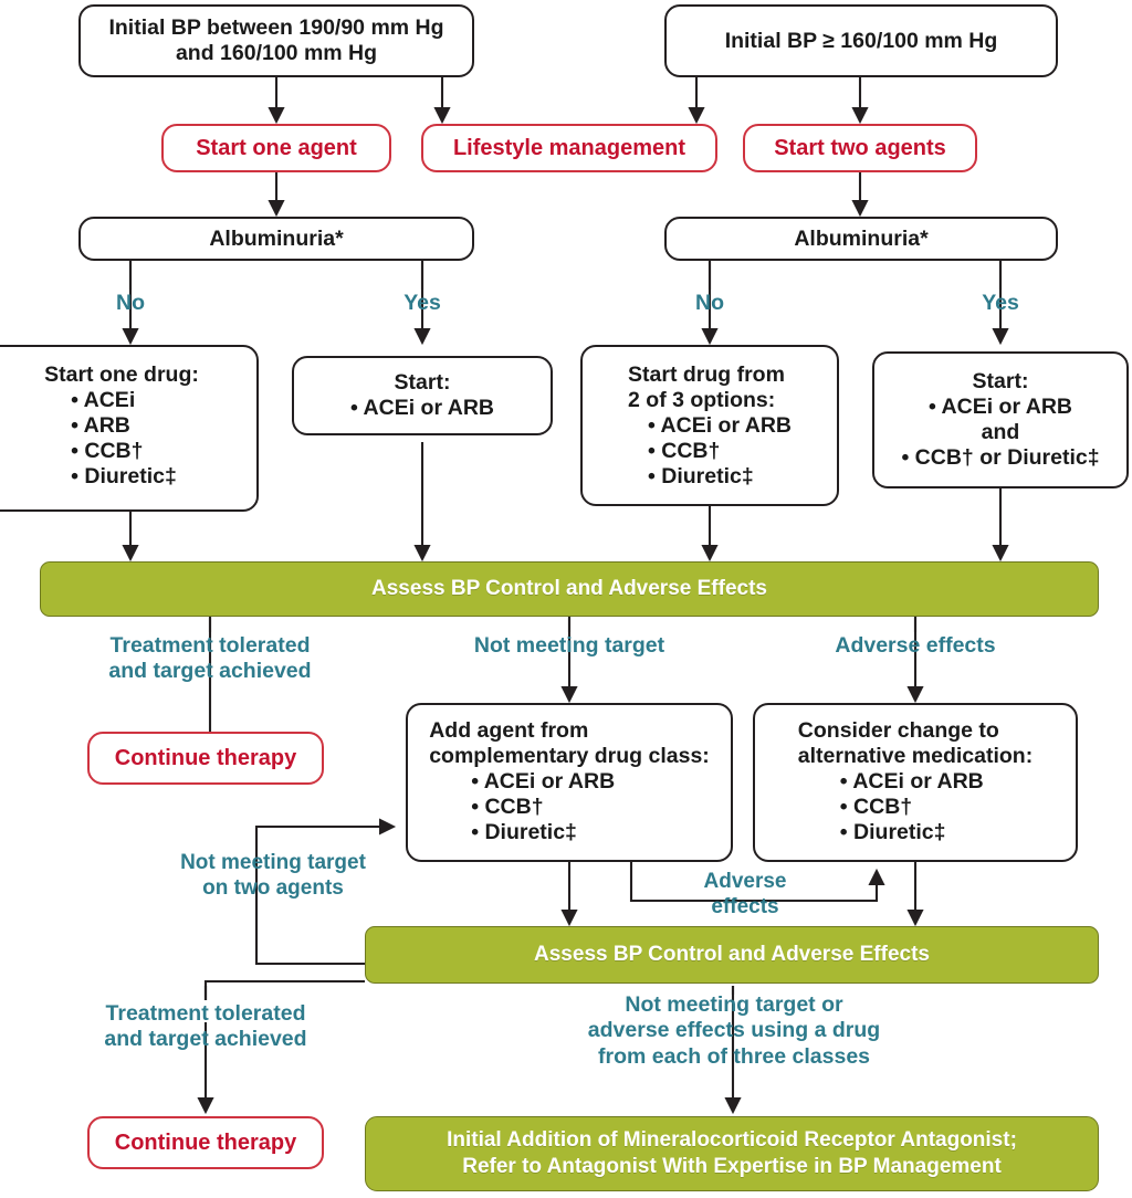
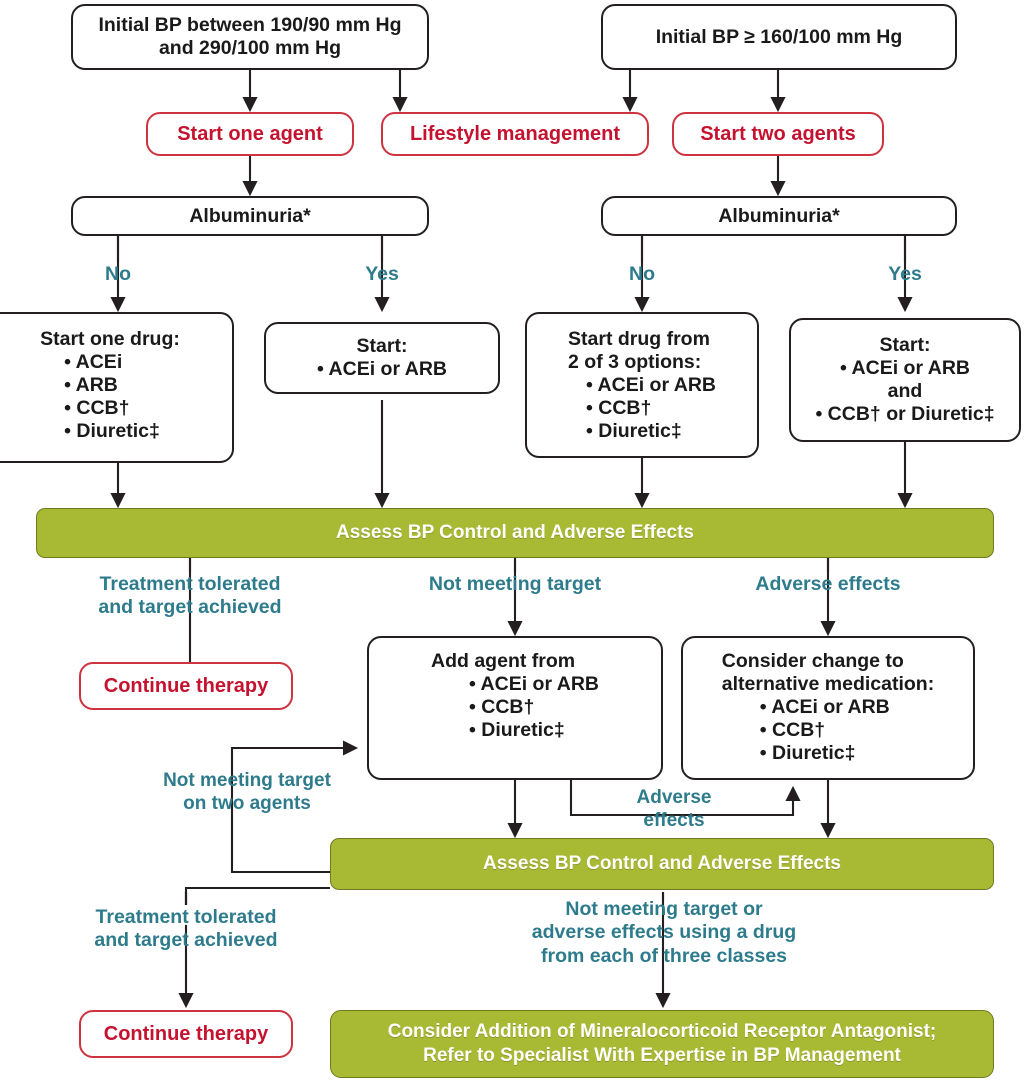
  Initial BP between 190/90 mm Hg
- and 160/100 mm Hg
+ and 290/100 mm Hg
  Initial BP ≥ 160/100 mm Hg
  Start one agent
  Lifestyle management
  Start two agents
  Albuminuria*
  Albuminuria*
  No
  Yes
  No
  Yes
  Start one drug:
  • ACEi
  • ARB
  • CCB†
  • Diuretic‡
  Start:
  • ACEi or ARB
  Start drug from
  2 of 3 options:
  • ACEi or ARB
  • CCB†
  • Diuretic‡
  Start:
  • ACEi or ARB
  and
  • CCB† or Diuretic‡
  Assess BP Control and Adverse Effects
  Treatment tolerated
  and target achieved
  Not meeting target
  Adverse effects
  Continue therapy
  Add agent from
- complementary drug class:
  • ACEi or ARB
  • CCB†
  • Diuretic‡
  Consider change to
  alternative medication:
  • ACEi or ARB
  • CCB†
  • Diuretic‡
  Not meeting target
  on two agents
  Adverse
  effects
  Assess BP Control and Adverse Effects
  Treatment tolerated
  and target achieved
  Not meeting target or
  adverse effects using a drug
  from each of three classes
  Continue therapy
- Initial Addition of Mineralocorticoid Receptor Antagonist;
+ Consider Addition of Mineralocorticoid Receptor Antagonist;
- Refer to Antagonist With Expertise in BP Management
+ Refer to Specialist With Expertise in BP Management
